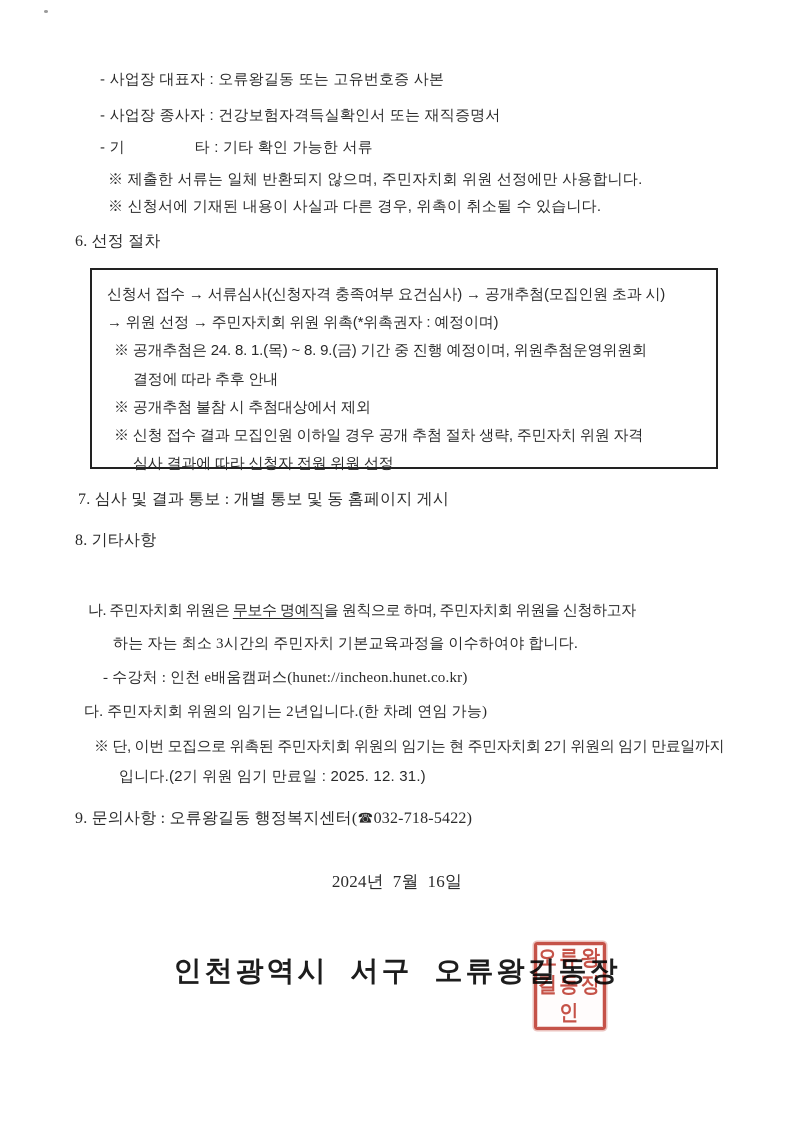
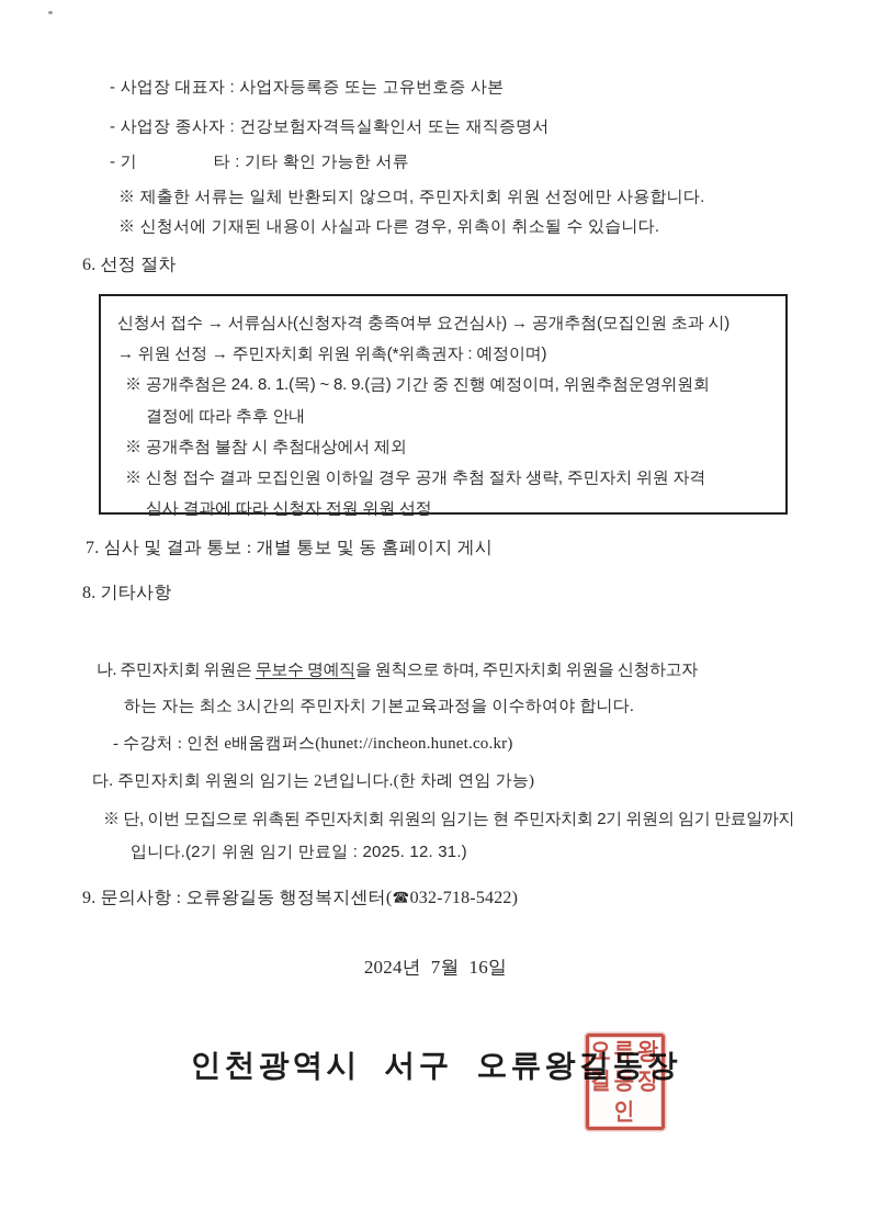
- - 사업장 대표자 : 오류왕길동 또는 고유번호증 사본
+ - 사업장 대표자 : 사업자등록증 또는 고유번호증 사본
  - 사업장 종사자 : 건강보험자격득실확인서 또는 재직증명서
  - 기 타 : 기타 확인 가능한 서류
  ※ 제출한 서류는 일체 반환되지 않으며, 주민자치회 위원 선정에만 사용합니다.
  ※ 신청서에 기재된 내용이 사실과 다른 경우, 위촉이 취소될 수 있습니다.
  6. 선정 절차
  신청서 접수 → 서류심사(신청자격 충족여부 요건심사) → 공개추첨(모집인원 초과 시)
  → 위원 선정 → 주민자치회 위원 위촉(*위촉권자 : 예정이며)
  ※ 공개추첨은 24. 8. 1.(목) ~ 8. 9.(금) 기간 중 진행 예정이며, 위원추첨운영위원회
  결정에 따라 추후 안내
  ※ 공개추첨 불참 시 추첨대상에서 제외
  ※ 신청 접수 결과 모집인원 이하일 경우 공개 추첨 절차 생략, 주민자치 위원 자격
  심사 결과에 따라 신청자 전원 위원 선정
  7. 심사 및 결과 통보 : 개별 통보 및 동 홈페이지 게시
  8. 기타사항
  나. 주민자치회 위원은 무보수 명예직을 원칙으로 하며, 주민자치회 위원을 신청하고자
  하는 자는 최소 3시간의 주민자치 기본교육과정을 이수하여야 합니다.
  - 수강처 : 인천 e배움캠퍼스(hunet://incheon.hunet.co.kr)
  다. 주민자치회 위원의 임기는 2년입니다.(한 차례 연임 가능)
  ※ 단, 이번 모집으로 위촉된 주민자치회 위원의 임기는 현 주민자치회 2기 위원의 임기 만료일까지
  입니다.(2기 위원 임기 만료일 : 2025. 12. 31.)
  9. 문의사항 : 오류왕길동 행정복지센터(☎032-718-5422)
  2024년 7월 16일
  인천광역시 서구 오류왕길동장
  오류왕
  길동장
  인
